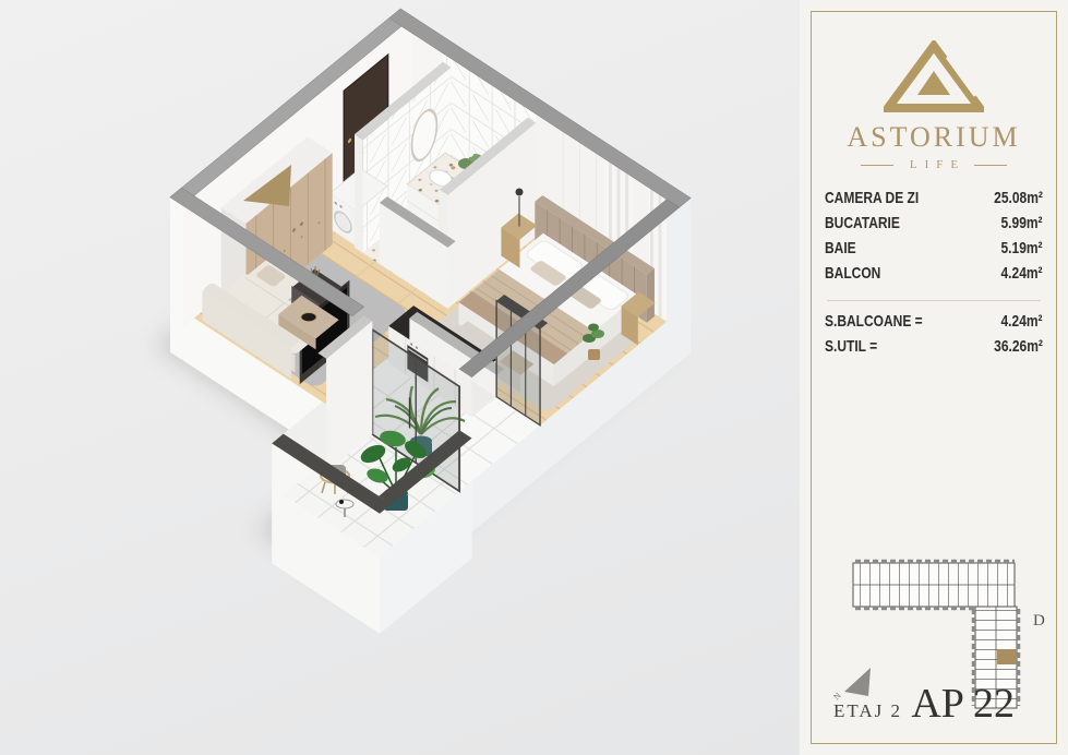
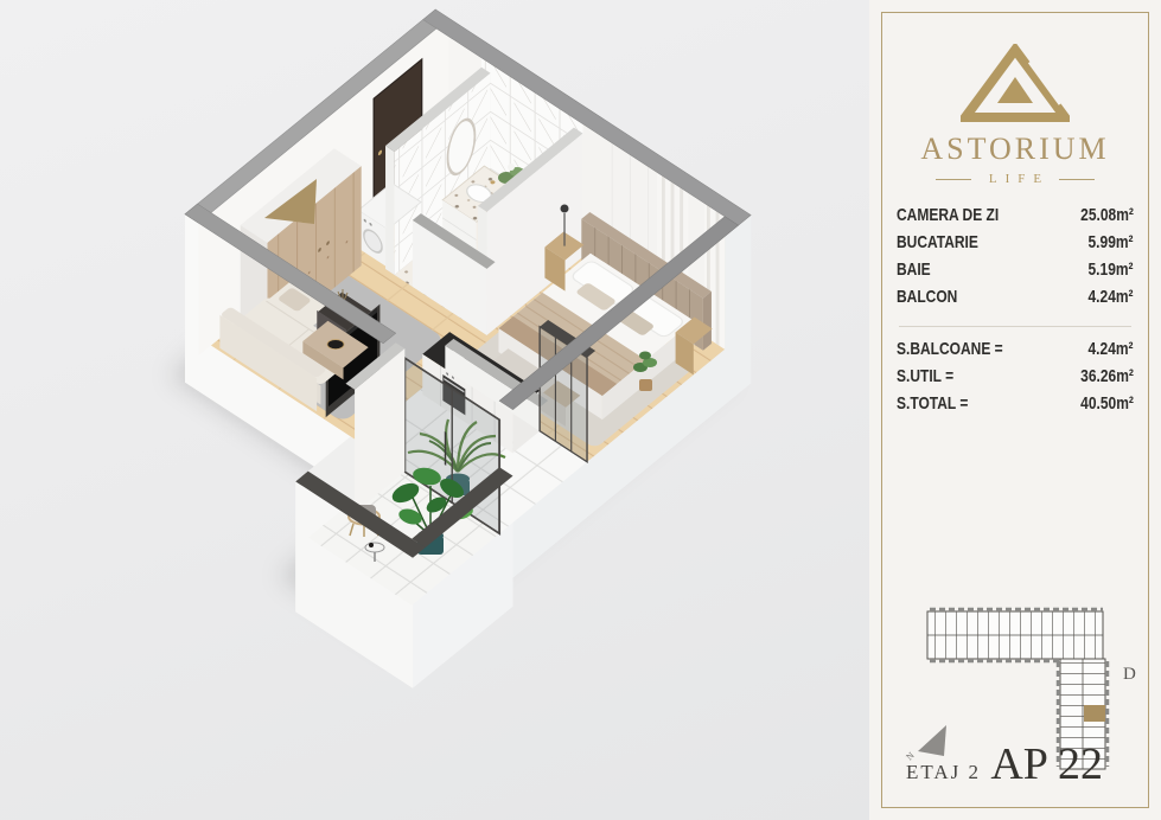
  ASTORIUM
  LIFE
  CAMERA DE ZI
  25.08m²
  BUCATARIE
  5.99m²
  BAIE
  5.19m²
  BALCON
  4.24m²
  S.BALCOANE =
  4.24m²
  S.UTIL =
  36.26m²
+ S.TOTAL =
+ 40.50m²
  D
  ETAJ 2
  AP 22
